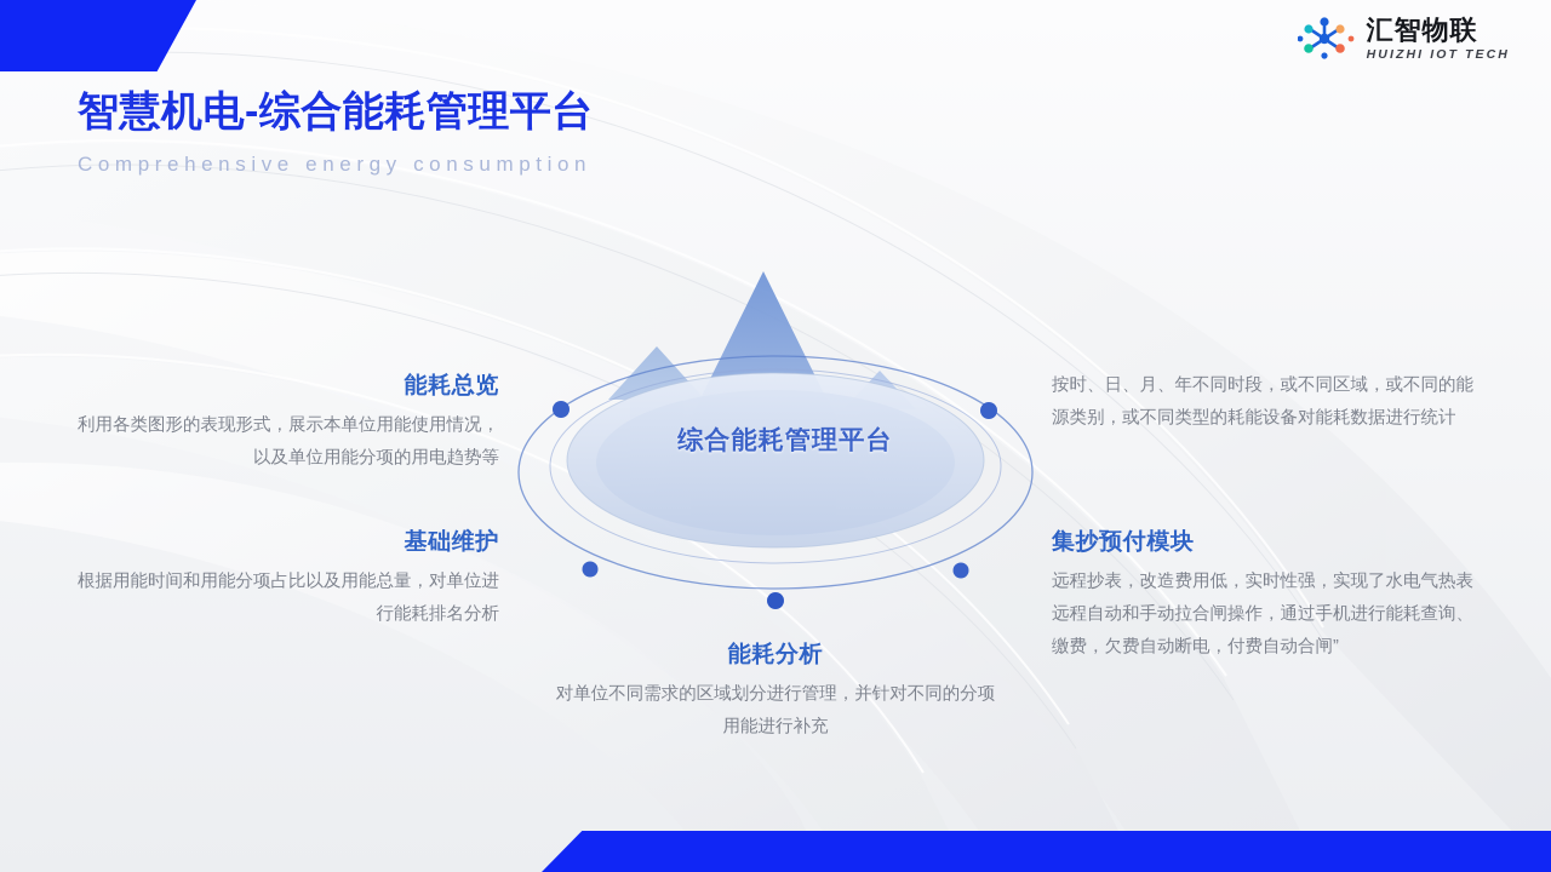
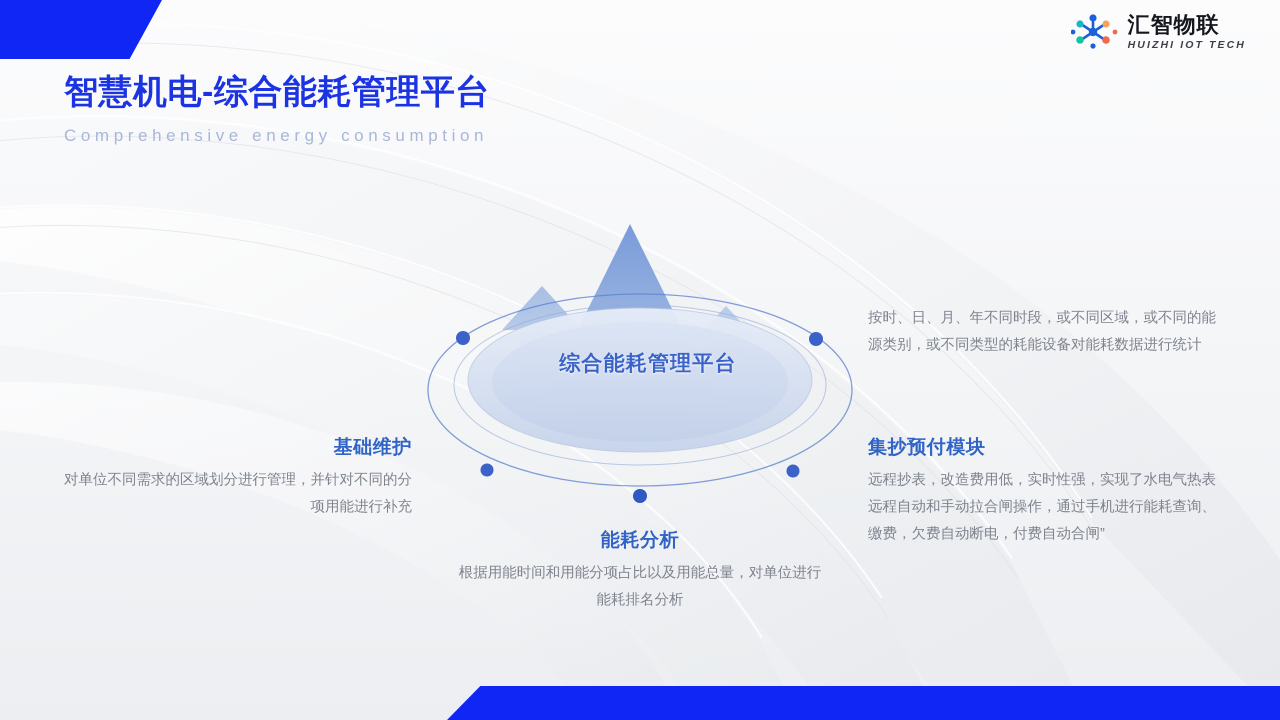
  汇智物联
  HUIZHI IOT TECH
  智慧机电-综合能耗管理平台
  Comprehensive energy consumption
  综合能耗管理平台
- 能耗总览
- 利用各类图形的表现形式，展示本单位用能使用情况，以及单位用能分项的用电趋势等
  基础维护
- 根据用能时间和用能分项占比以及用能总量，对单位进行能耗排名分析
+ 对单位不同需求的区域划分进行管理，并针对不同的分项用能进行补充
  按时、日、月、年不同时段，或不同区域，或不同的能源类别，或不同类型的耗能设备对能耗数据进行统计
  集抄预付模块
  远程抄表，改造费用低，实时性强，实现了水电气热表远程自动和手动拉合闸操作，通过手机进行能耗查询、缴费，欠费自动断电，付费自动合闸”
  能耗分析
- 对单位不同需求的区域划分进行管理，并针对不同的分项用能进行补充
+ 根据用能时间和用能分项占比以及用能总量，对单位进行能耗排名分析
